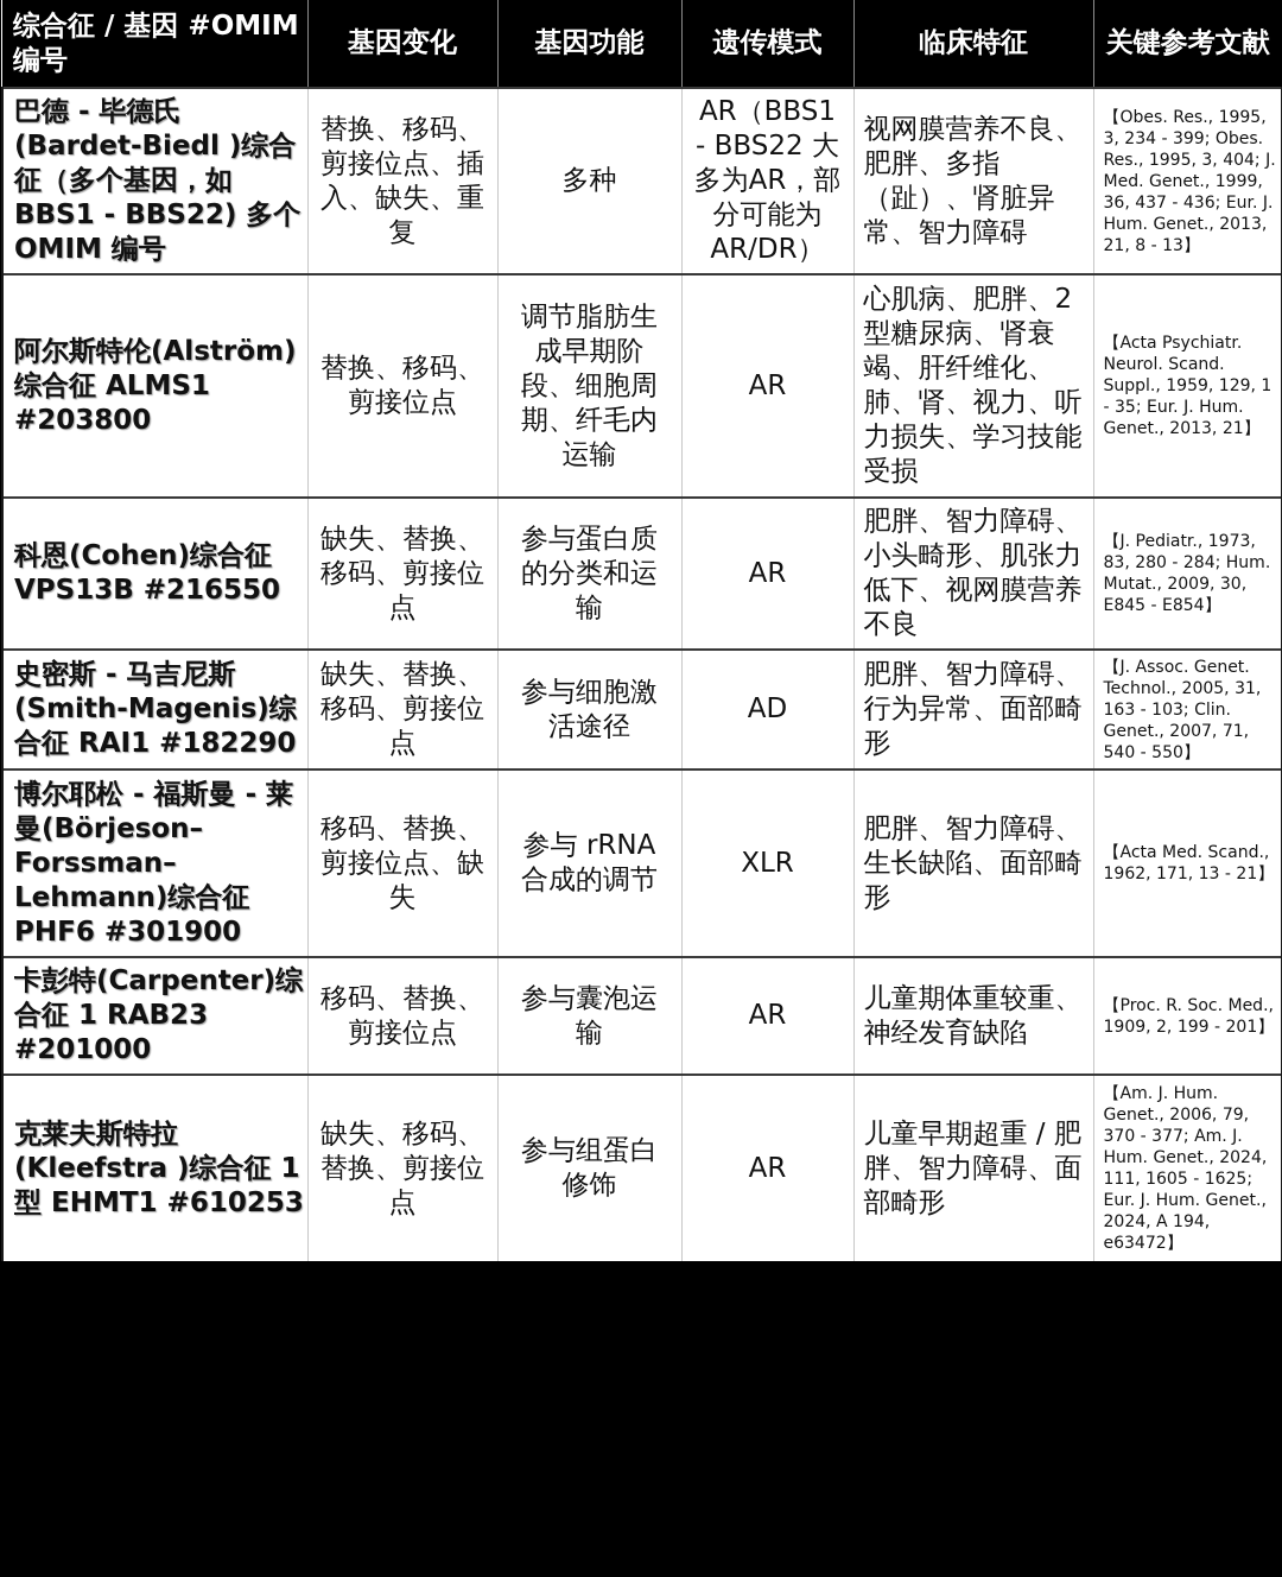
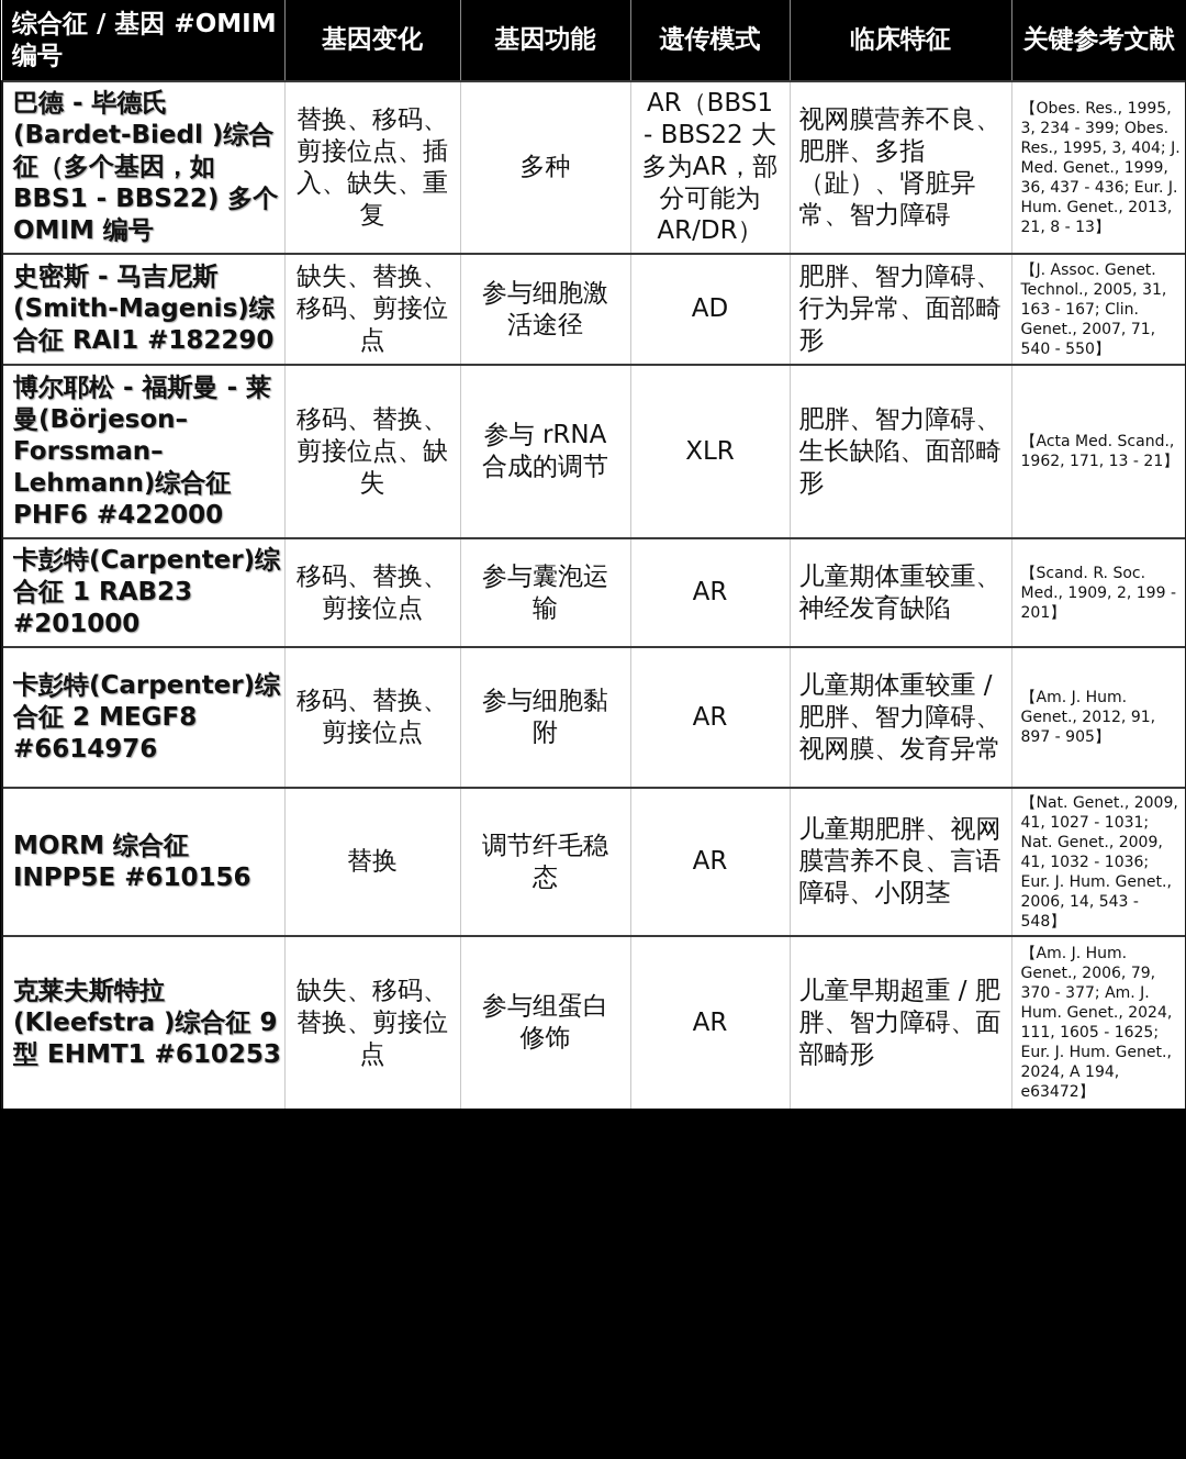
  综合征 / 基因 #OMIM 编号	基因变化	基因功能	遗传模式	临床特征	关键参考文献
  巴德 - 毕德氏 (Bardet-Biedl )综合征（多个基因，如 BBS1 - BBS22) 多个 OMIM 编号	替换、移码、剪接位点、插入、缺失、重复	多种	AR（BBS1 - BBS22 大多为AR，部分可能为AR/DR）	视网膜营养不良、肥胖、多指（趾）、肾脏异常、智力障碍	【Obes. Res., 1995, 3, 234 - 399; Obes. Res., 1995, 3, 404; J. Med. Genet., 1999, 36, 437 - 436; Eur. J. Hum. Genet., 2013, 21, 8 - 13】
- 阿尔斯特伦(Alström) 综合征 ALMS1 #203800	替换、移码、剪接位点	调节脂肪生成早期阶段、细胞周期、纤毛内运输	AR	心肌病、肥胖、2 型糖尿病、肾衰竭、肝纤维化、肺、肾、视力、听力损失、学习技能受损	【Acta Psychiatr. Neurol. Scand. Suppl., 1959, 129, 1 - 35; Eur. J. Hum. Genet., 2013, 21】
- 科恩(Cohen)综合征 VPS13B #216550	缺失、替换、移码、剪接位点	参与蛋白质的分类和运输	AR	肥胖、智力障碍、小头畸形、肌张力低下、视网膜营养不良	【J. Pediatr., 1973, 83, 280 - 284; Hum. Mutat., 2009, 30, E845 - E854】
- 史密斯 - 马吉尼斯 (Smith-Magenis)综合征 RAI1 #182290	缺失、替换、移码、剪接位点	参与细胞激活途径	AD	肥胖、智力障碍、行为异常、面部畸形	【J. Assoc. Genet. Technol., 2005, 31, 163 - 103; Clin. Genet., 2007, 71, 540 - 550】
+ 史密斯 - 马吉尼斯 (Smith-Magenis)综合征 RAI1 #182290	缺失、替换、移码、剪接位点	参与细胞激活途径	AD	肥胖、智力障碍、行为异常、面部畸形	【J. Assoc. Genet. Technol., 2005, 31, 163 - 167; Clin. Genet., 2007, 71, 540 - 550】
- 博尔耶松 - 福斯曼 - 莱曼(Börjeson–Forssman–Lehmann)综合征 PHF6 #301900	移码、替换、剪接位点、缺失	参与 rRNA 合成的调节	XLR	肥胖、智力障碍、生长缺陷、面部畸形	【Acta Med. Scand., 1962, 171, 13 - 21】
+ 博尔耶松 - 福斯曼 - 莱曼(Börjeson–Forssman–Lehmann)综合征 PHF6 #422000	移码、替换、剪接位点、缺失	参与 rRNA 合成的调节	XLR	肥胖、智力障碍、生长缺陷、面部畸形	【Acta Med. Scand., 1962, 171, 13 - 21】
- 卡彭特(Carpenter)综合征 1 RAB23 #201000	移码、替换、剪接位点	参与囊泡运输	AR	儿童期体重较重、神经发育缺陷	【Proc. R. Soc. Med., 1909, 2, 199 - 201】
+ 卡彭特(Carpenter)综合征 1 RAB23 #201000	移码、替换、剪接位点	参与囊泡运输	AR	儿童期体重较重、神经发育缺陷	【Scand. R. Soc. Med., 1909, 2, 199 - 201】
+ 卡彭特(Carpenter)综合征 2 MEGF8 #6614976	移码、替换、剪接位点	参与细胞黏附	AR	儿童期体重较重 / 肥胖、智力障碍、视网膜、发育异常	【Am. J. Hum. Genet., 2012, 91, 897 - 905】
+ MORM 综合征 INPP5E #610156	替换	调节纤毛稳态	AR	儿童期肥胖、视网膜营养不良、言语障碍、小阴茎	【Nat. Genet., 2009, 41, 1027 - 1031; Nat. Genet., 2009, 41, 1032 - 1036; Eur. J. Hum. Genet., 2006, 14, 543 - 548】
- 克莱夫斯特拉 (Kleefstra )综合征 1 型 EHMT1 #610253	缺失、移码、替换、剪接位点	参与组蛋白修饰	AR	儿童早期超重 / 肥胖、智力障碍、面部畸形	【Am. J. Hum. Genet., 2006, 79, 370 - 377; Am. J. Hum. Genet., 2024, 111, 1605 - 1625; Eur. J. Hum. Genet., 2024, A 194, e63472】
+ 克莱夫斯特拉 (Kleefstra )综合征 9 型 EHMT1 #610253	缺失、移码、替换、剪接位点	参与组蛋白修饰	AR	儿童早期超重 / 肥胖、智力障碍、面部畸形	【Am. J. Hum. Genet., 2006, 79, 370 - 377; Am. J. Hum. Genet., 2024, 111, 1605 - 1625; Eur. J. Hum. Genet., 2024, A 194, e63472】
